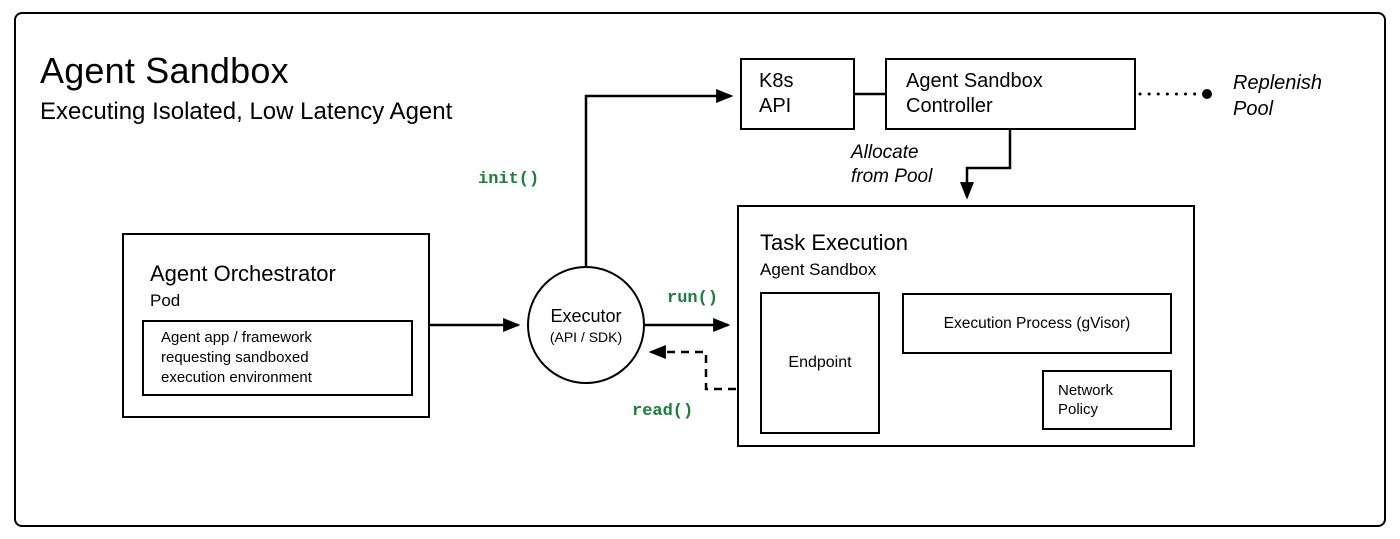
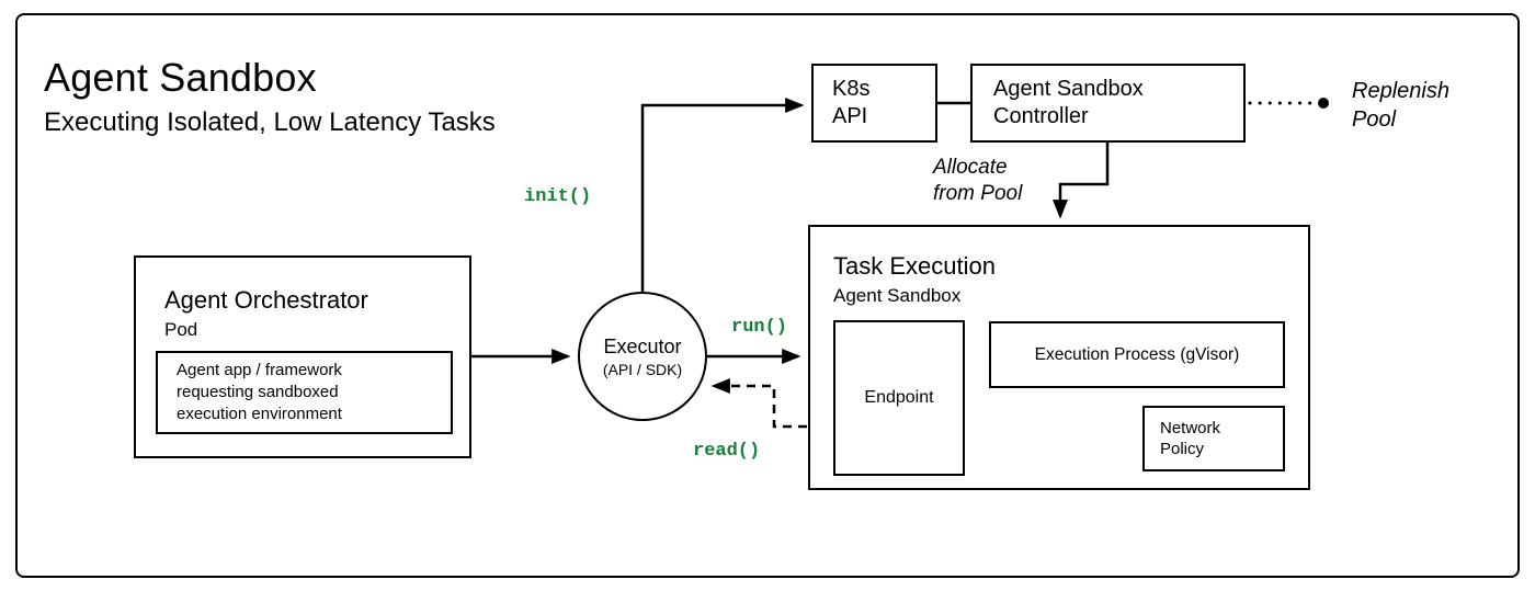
  Agent Sandbox
- Executing Isolated, Low Latency Agent
+ Executing Isolated, Low Latency Tasks
  K8s
  API
  Agent Sandbox
  Controller
  Replenish
  Pool
  Allocate
  from Pool
  Agent Orchestrator
  Pod
  Agent app / framework
  requesting sandboxed
  execution environment
  Executor
  (API / SDK)
  init()
  run()
  read()
  Task Execution
  Agent Sandbox
  Endpoint
  Execution Process (gVisor)
  Network
  Policy
